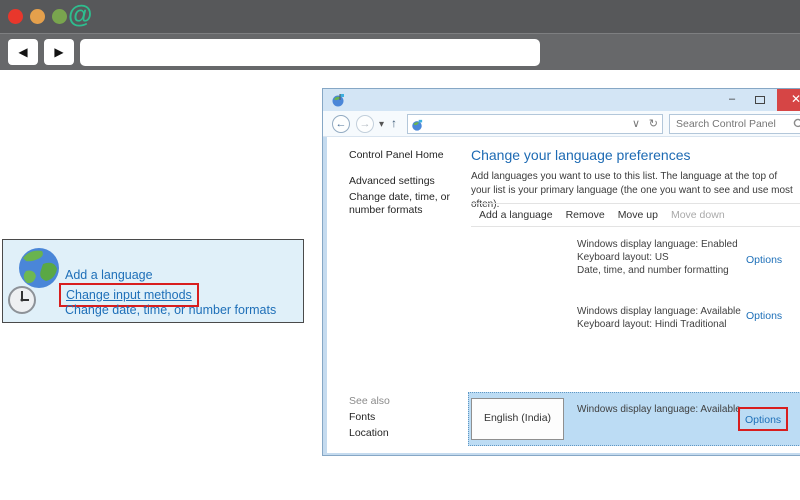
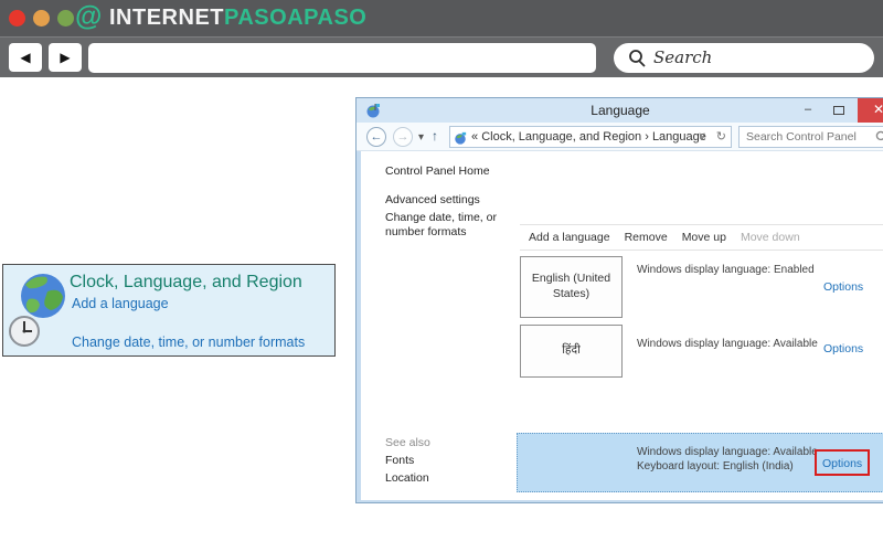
  @
+ INTERNETPASOAPASO
  ◀
  ▶
+ Search
+ Clock, Language, and Region
  Add a language
- Change input methods
  Change date, time, or number formats
+ Language
  –
  ✕
  ←
  →
  ▾
  ↑
+ « Clock, Language, and Region › Language
  ∨
  ↻
  Search Control Panel
  Control Panel Home
  Advanced settings
  Change date, time, or number formats
  See also
  Fonts
  Location
- Change your language preferences
- Add languages you want to use to this list. The language at the top of your list is your primary language (the one you want to see and use most often).
  Add a language
  Remove
  Move up
  Move down
+ English (United States)
  Windows display language: Enabled
- Keyboard layout: US
- Date, time, and number formatting
  Options
+ हिंदी
  Windows display language: Available
- Keyboard layout: Hindi Traditional
  Options
- English (India)
  Windows display language: Available
+ Keyboard layout: English (India)
  Options
